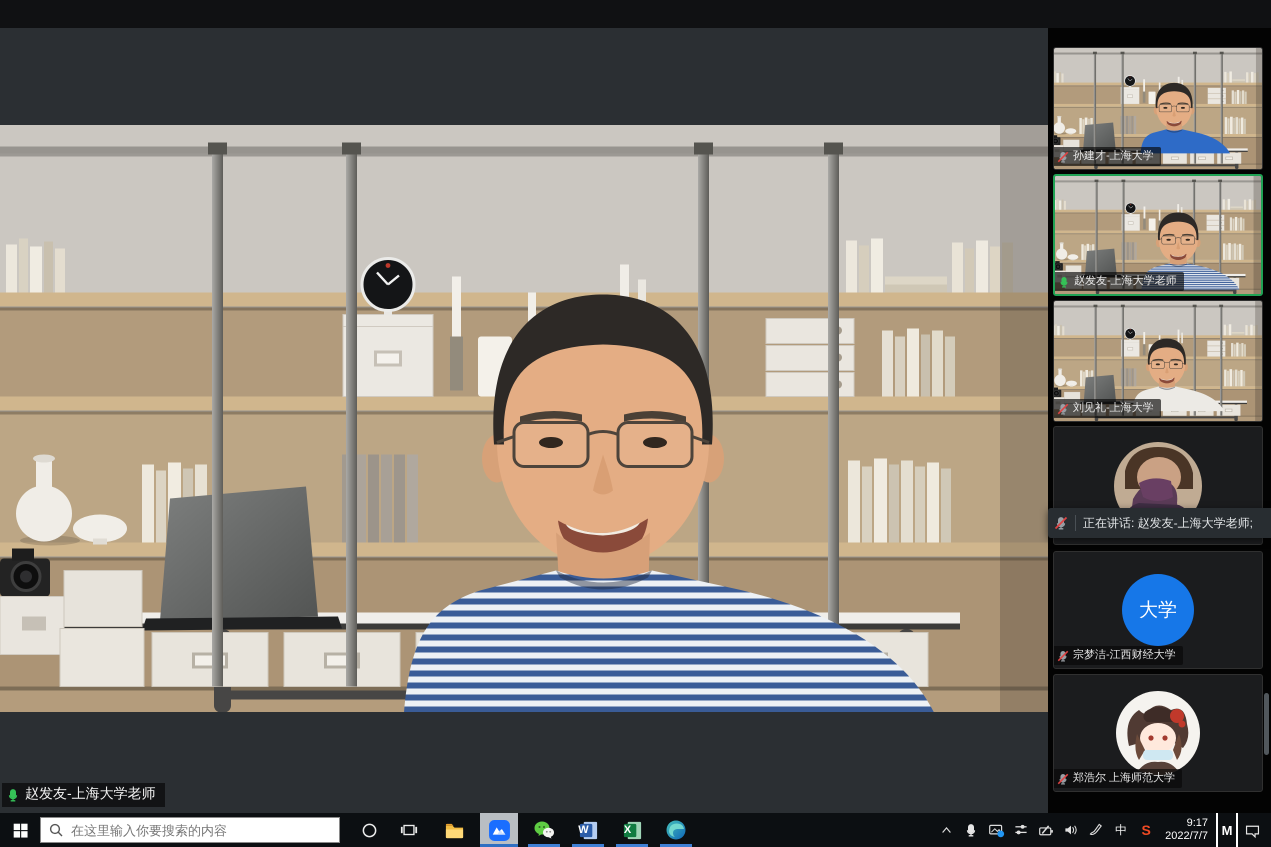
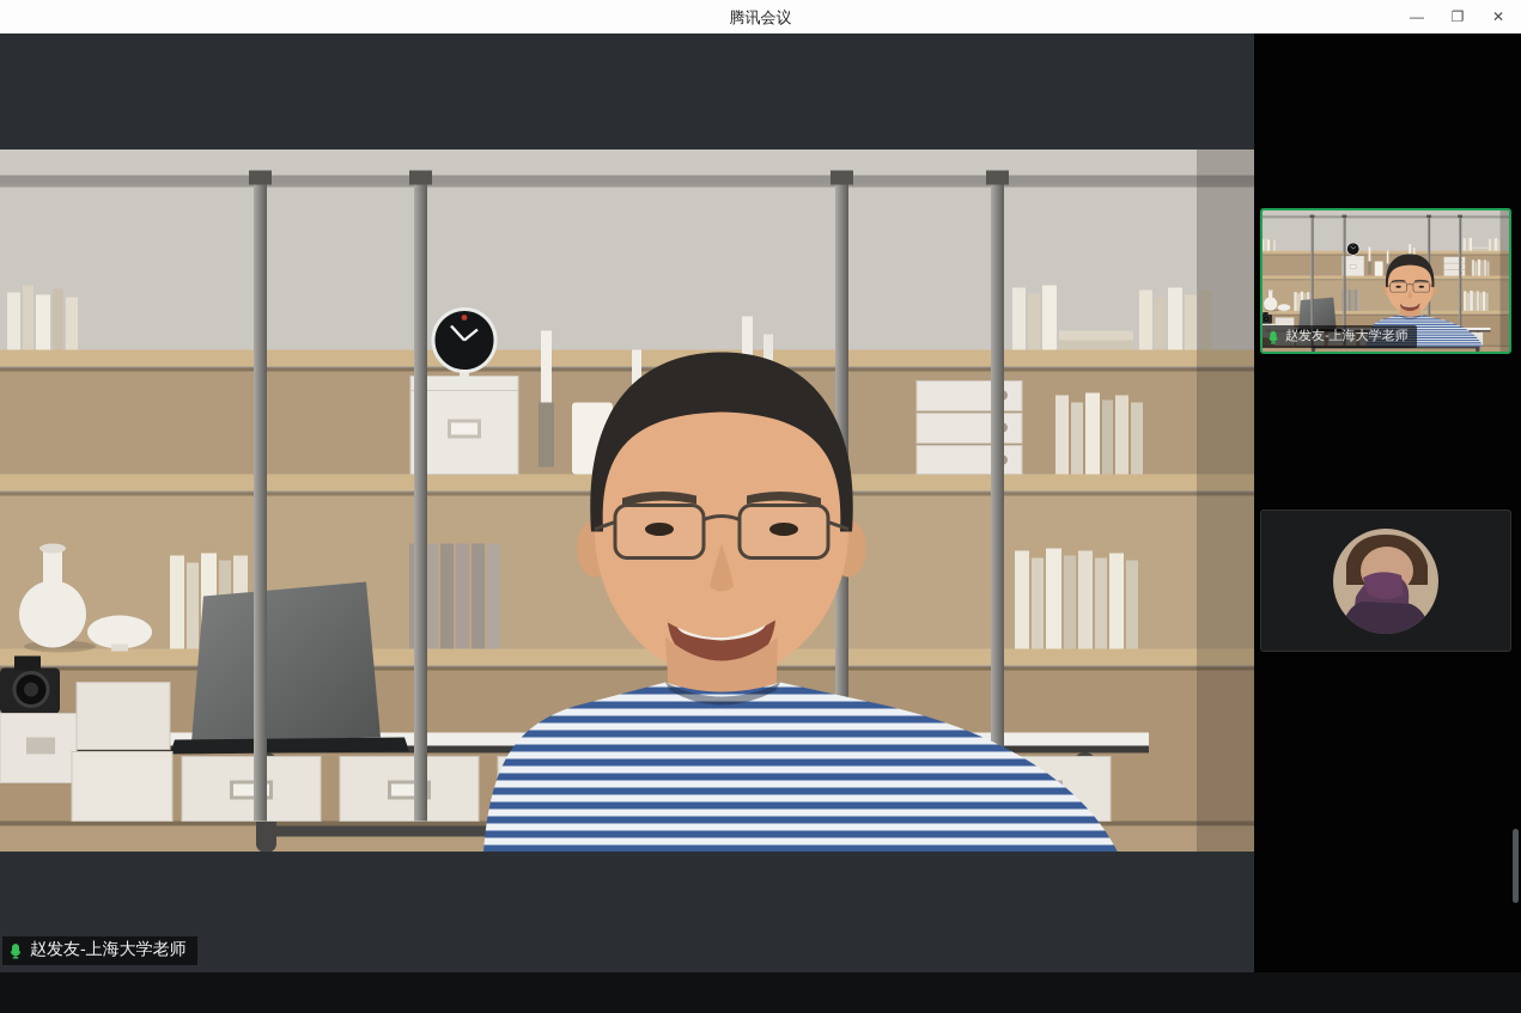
+ 腾讯会议
+ —
+ ❐
+ ✕
  赵发友-上海大学老师
- 孙建才-上海大学
  赵发友-上海大学老师
- 刘见礼-上海大学
- 大学
- 宗梦洁-江西财经大学
- 郑浩尔 上海师范大学
- 正在讲话: 赵发友-上海大学老师;
- 在这里输入你要搜索的内容
- W
- X
- 中
- S
- 9:17
- 2022/7/7
- M
